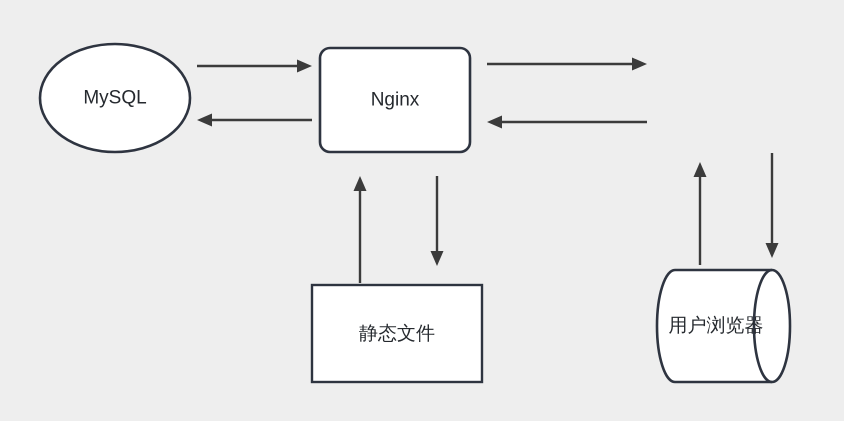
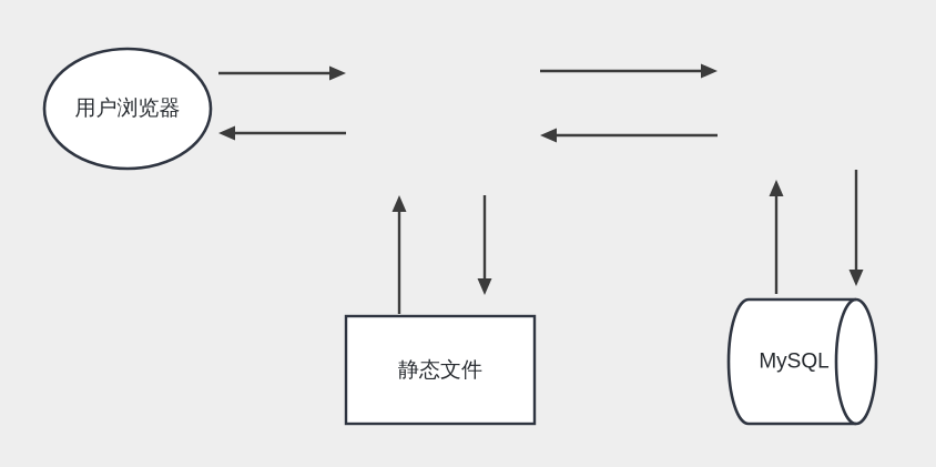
- MySQL
+ 用户浏览器
- Nginx
  静态文件
- 用户浏览器
+ MySQL
